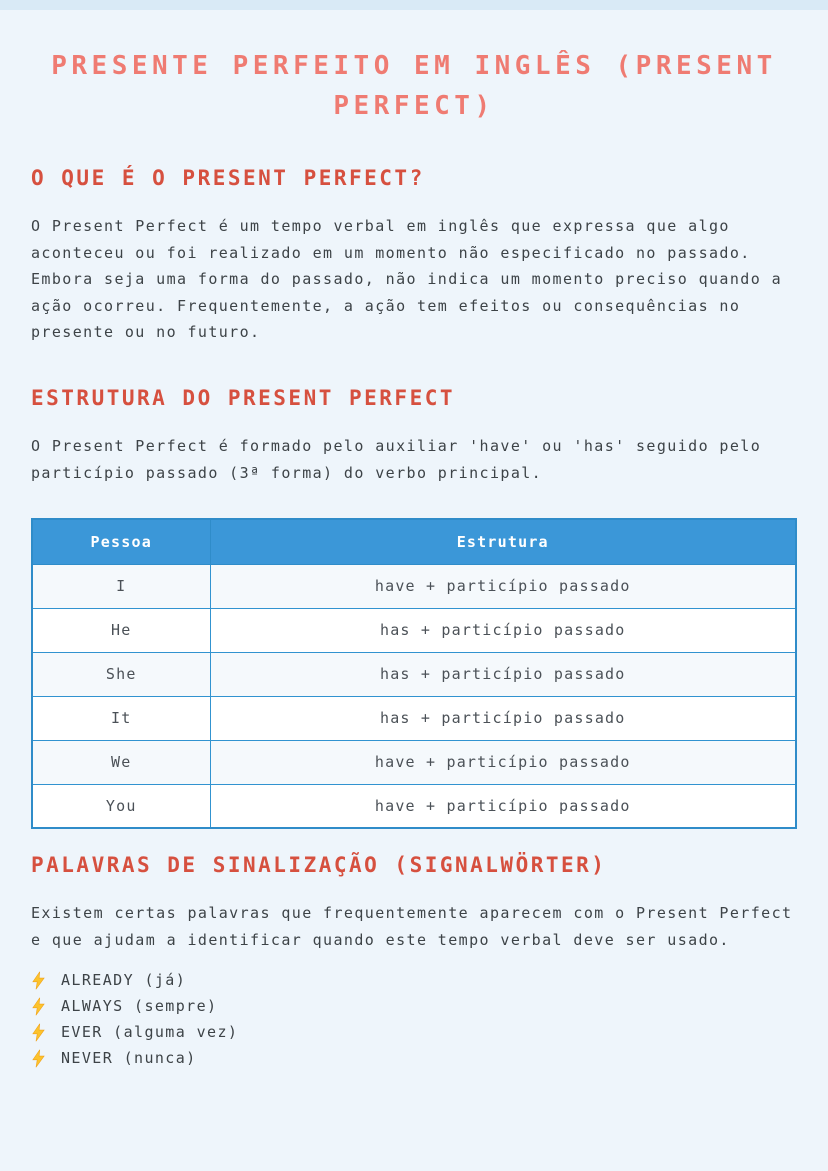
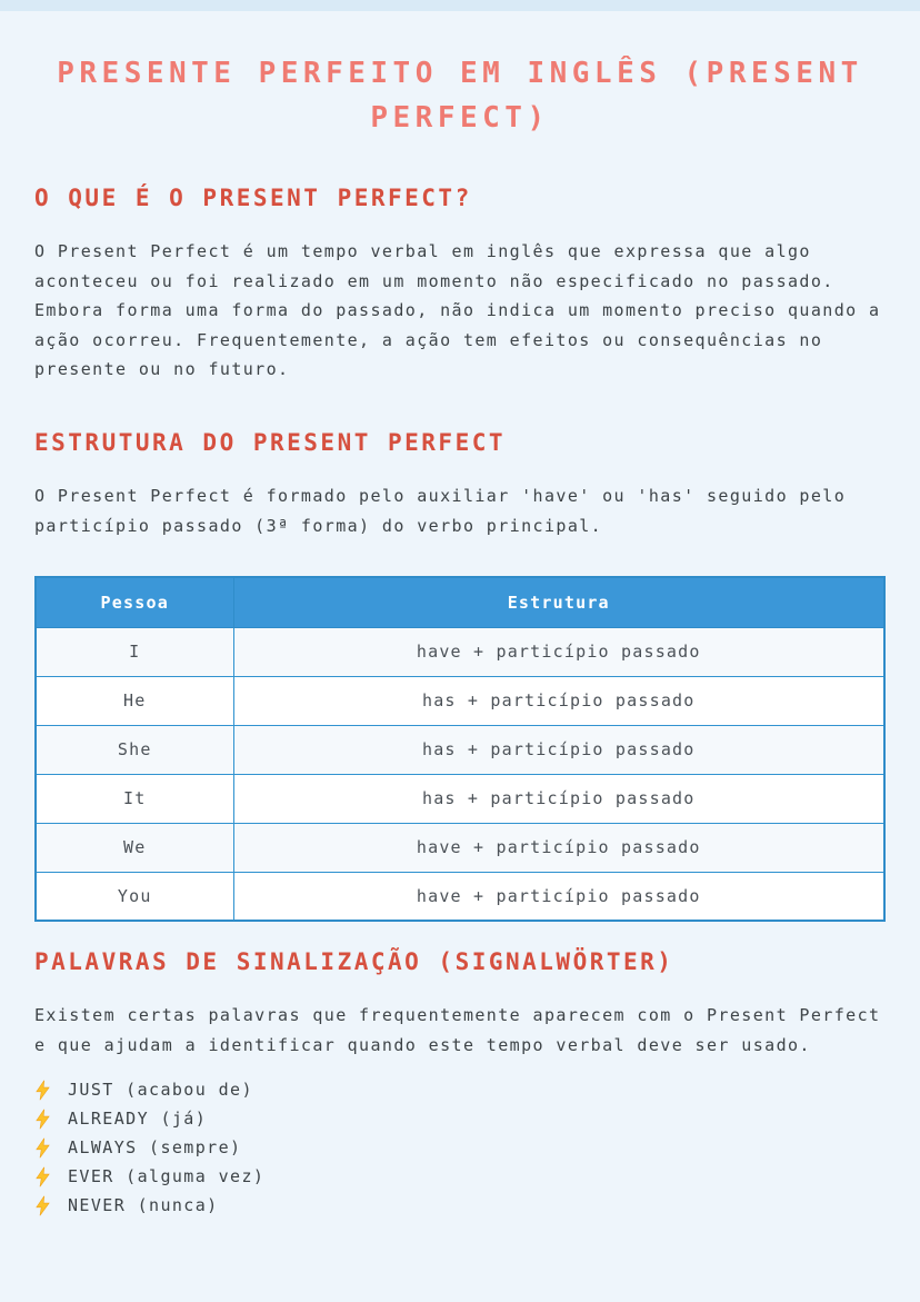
  PRESENTE PERFEITO EM INGLÊS (PRESENT PERFECT)
  O QUE É O PRESENT PERFECT?
- O Present Perfect é um tempo verbal em inglês que expressa que algo aconteceu ou foi realizado em um momento não especificado no passado. Embora seja uma forma do passado, não indica um momento preciso quando a ação ocorreu. Frequentemente, a ação tem efeitos ou consequências no presente ou no futuro.
+ O Present Perfect é um tempo verbal em inglês que expressa que algo aconteceu ou foi realizado em um momento não especificado no passado. Embora forma uma forma do passado, não indica um momento preciso quando a ação ocorreu. Frequentemente, a ação tem efeitos ou consequências no presente ou no futuro.
  ESTRUTURA DO PRESENT PERFECT
  O Present Perfect é formado pelo auxiliar 'have' ou 'has' seguido pelo particípio passado (3ª forma) do verbo principal.
  Pessoa	Estrutura
  I	have + particípio passado
  He	has + particípio passado
  She	has + particípio passado
  It	has + particípio passado
  We	have + particípio passado
  You	have + particípio passado
  PALAVRAS DE SINALIZAÇÃO (SIGNALWÖRTER)
  Existem certas palavras que frequentemente aparecem com o Present Perfect e que ajudam a identificar quando este tempo verbal deve ser usado.
+ JUST (acabou de)
  ALREADY (já)
  ALWAYS (sempre)
  EVER (alguma vez)
  NEVER (nunca)
